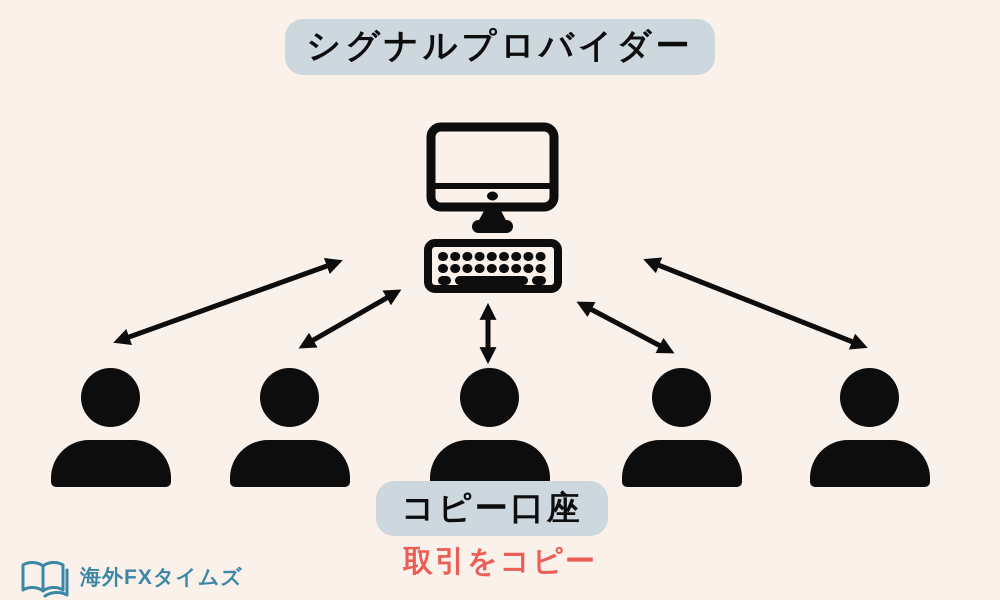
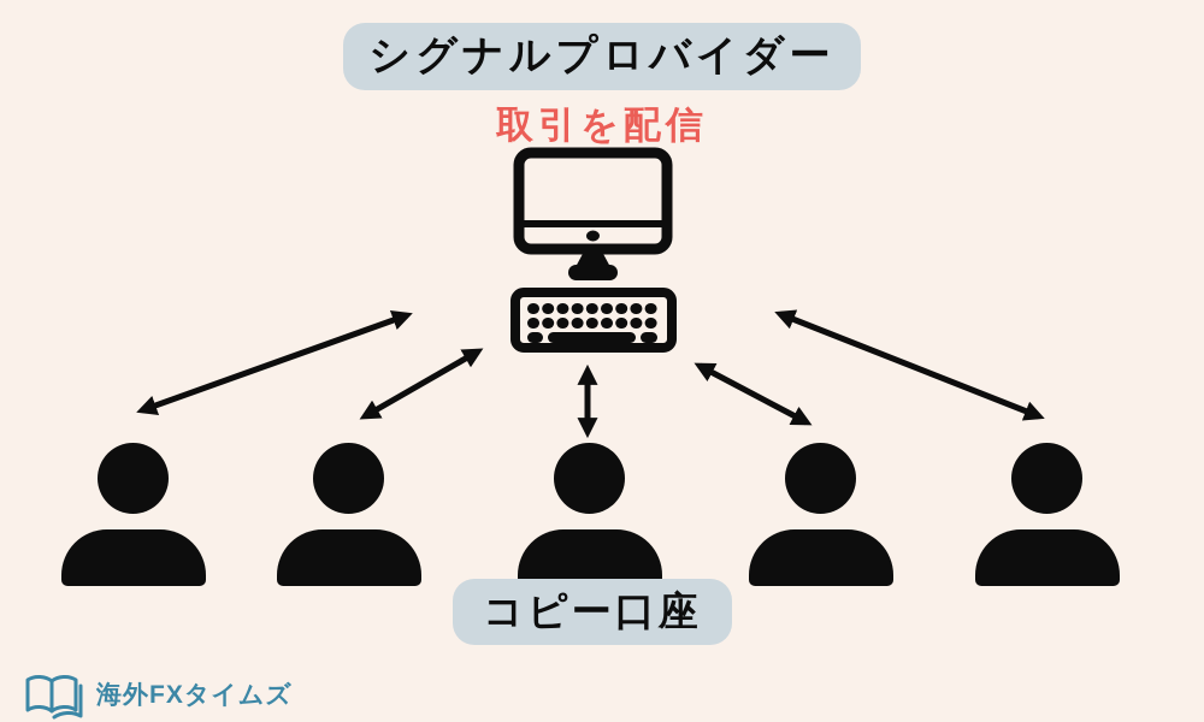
  シグナルプロバイダー
+ 取引を配信
  コピー口座
- 取引をコピー
  海外FXタイムズ
